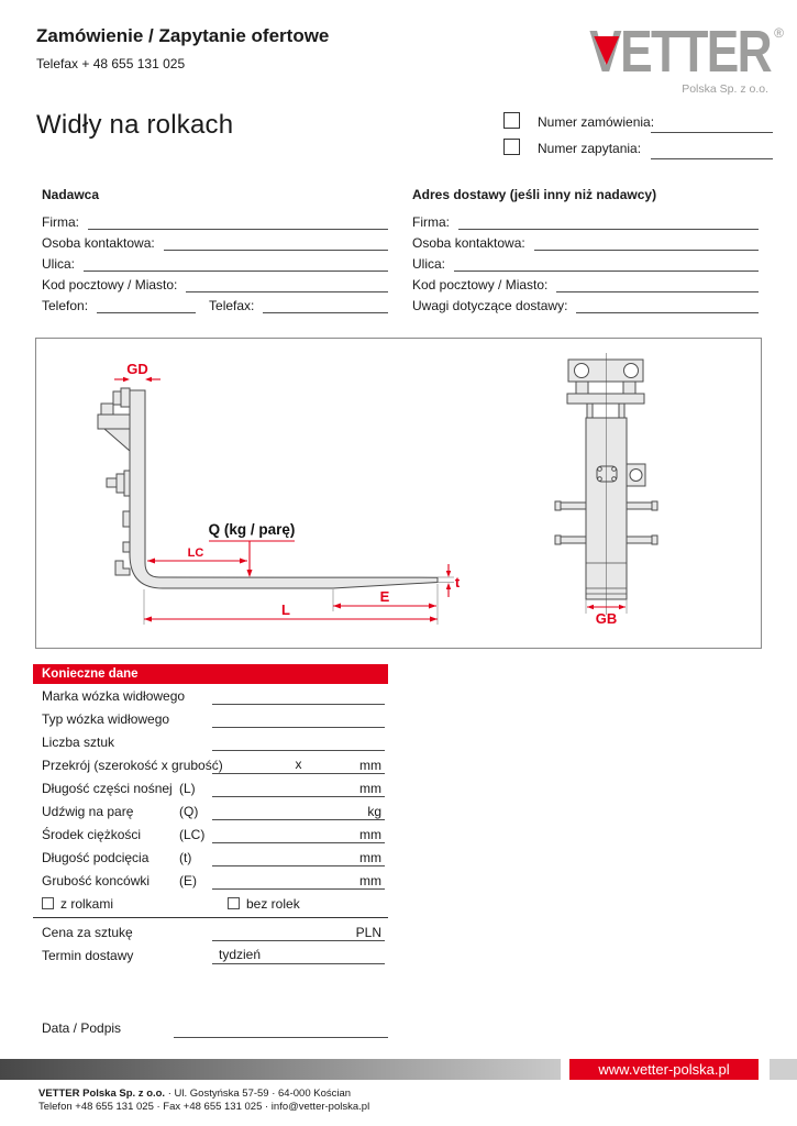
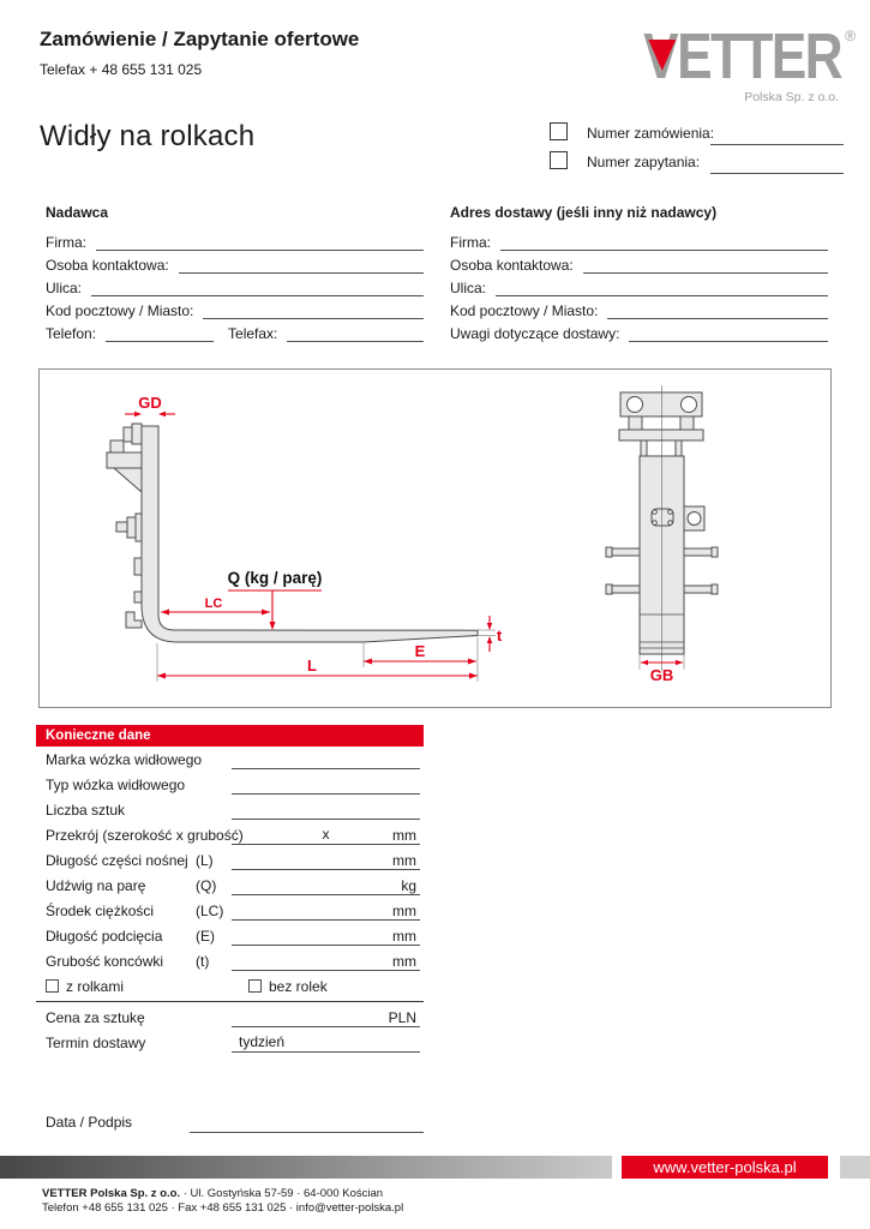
  Zamówienie / Zapytanie ofertowe
  Telefax + 48 655 131 025
  VETTER
  ®
  Polska Sp. z o.o.
  Widły na rolkach
  Numer zamówienia:
  Numer zapytania:
  Nadawca
  Firma:
  Osoba kontaktowa:
  Ulica:
  Kod pocztowy / Miasto:
  Telefon:
  Telefax:
  Adres dostawy (jeśli inny niż nadawcy)
  Firma:
  Osoba kontaktowa:
  Ulica:
  Kod pocztowy / Miasto:
  Uwagi dotyczące dostawy:
  GD
  Q (kg / parę)
  LC
  E
  L
  t
  GB
  Konieczne dane
  Marka wózka widłowego
  Typ wózka widłowego
  Liczba sztuk
  Przekrój (szerokość x grubość)
  x
  mm
  Długość części nośnej
  (L)
  mm
  Udźwig na parę
  (Q)
  kg
  Środek ciężkości
  (LC)
  mm
  Długość podcięcia
- (t)
+ (E)
  mm
  Grubość koncówki
- (E)
+ (t)
  mm
  z rolkami
  bez rolek
  Cena za sztukę
  PLN
  Termin dostawy
  tydzień
  Data / Podpis
  www.vetter-polska.pl
  VETTER Polska Sp. z o.o. · Ul. Gostyńska 57-59 · 64-000 Kościan
  Telefon +48 655 131 025 · Fax +48 655 131 025 · info@vetter-polska.pl
